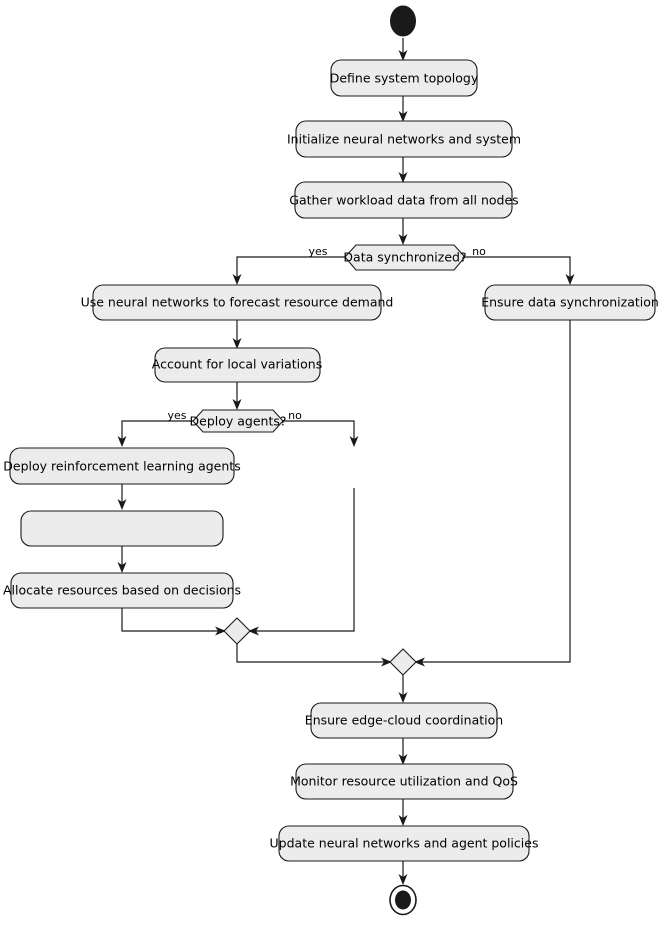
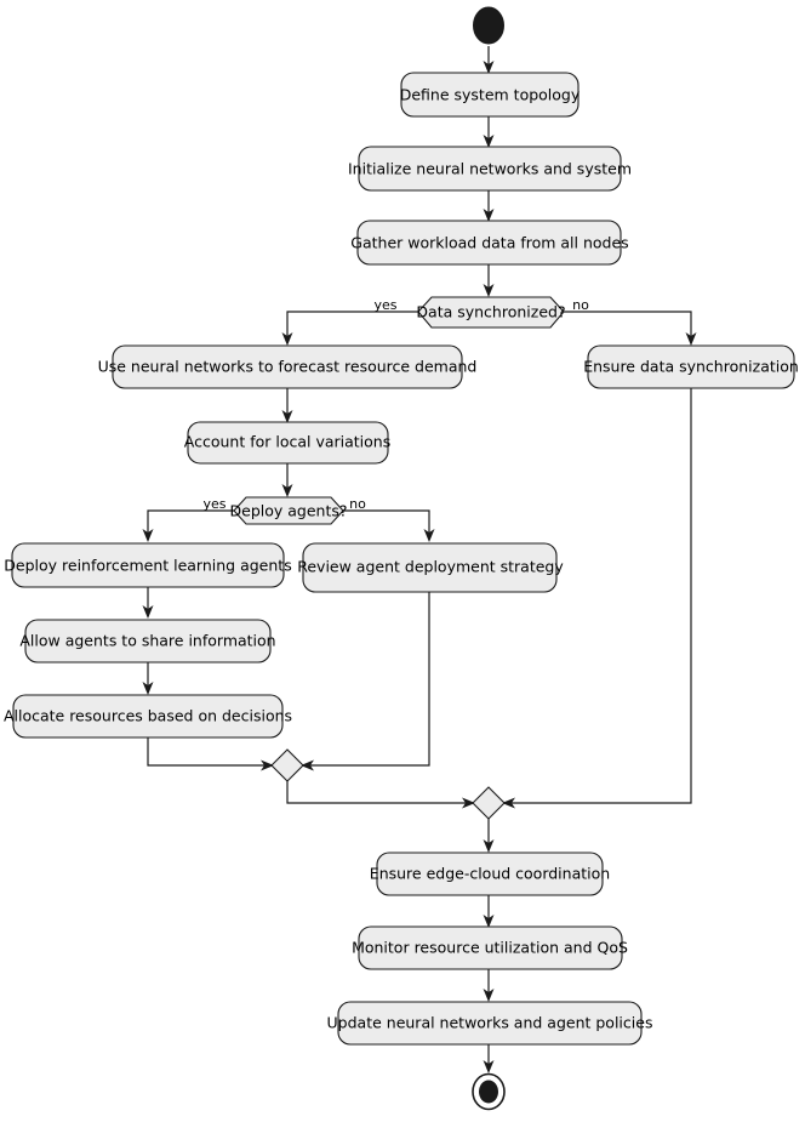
  Define system topology
  Initialize neural networks and system
  Gather workload data from all nodes
  Data synchronized?
  yes
  no
  Use neural networks to forecast resource demand
  Ensure data synchronization
  Account for local variations
  Deploy agents?
  yes
  no
  Deploy reinforcement learning agents
+ Review agent deployment strategy
+ Allow agents to share information
  Allocate resources based on decisions
  Ensure edge-cloud coordination
  Monitor resource utilization and QoS
  Update neural networks and agent policies
